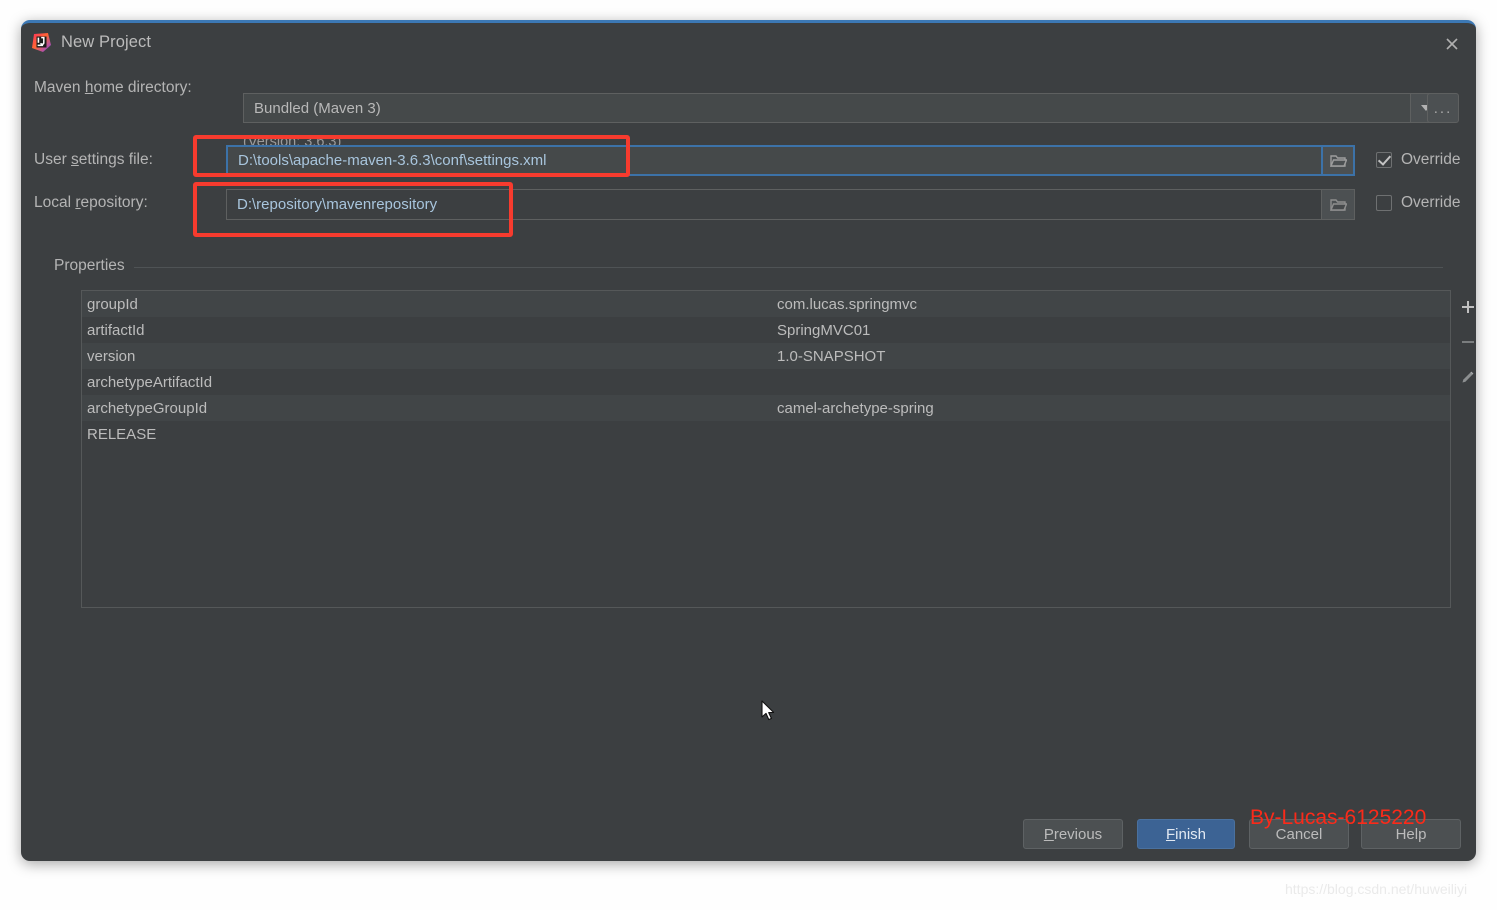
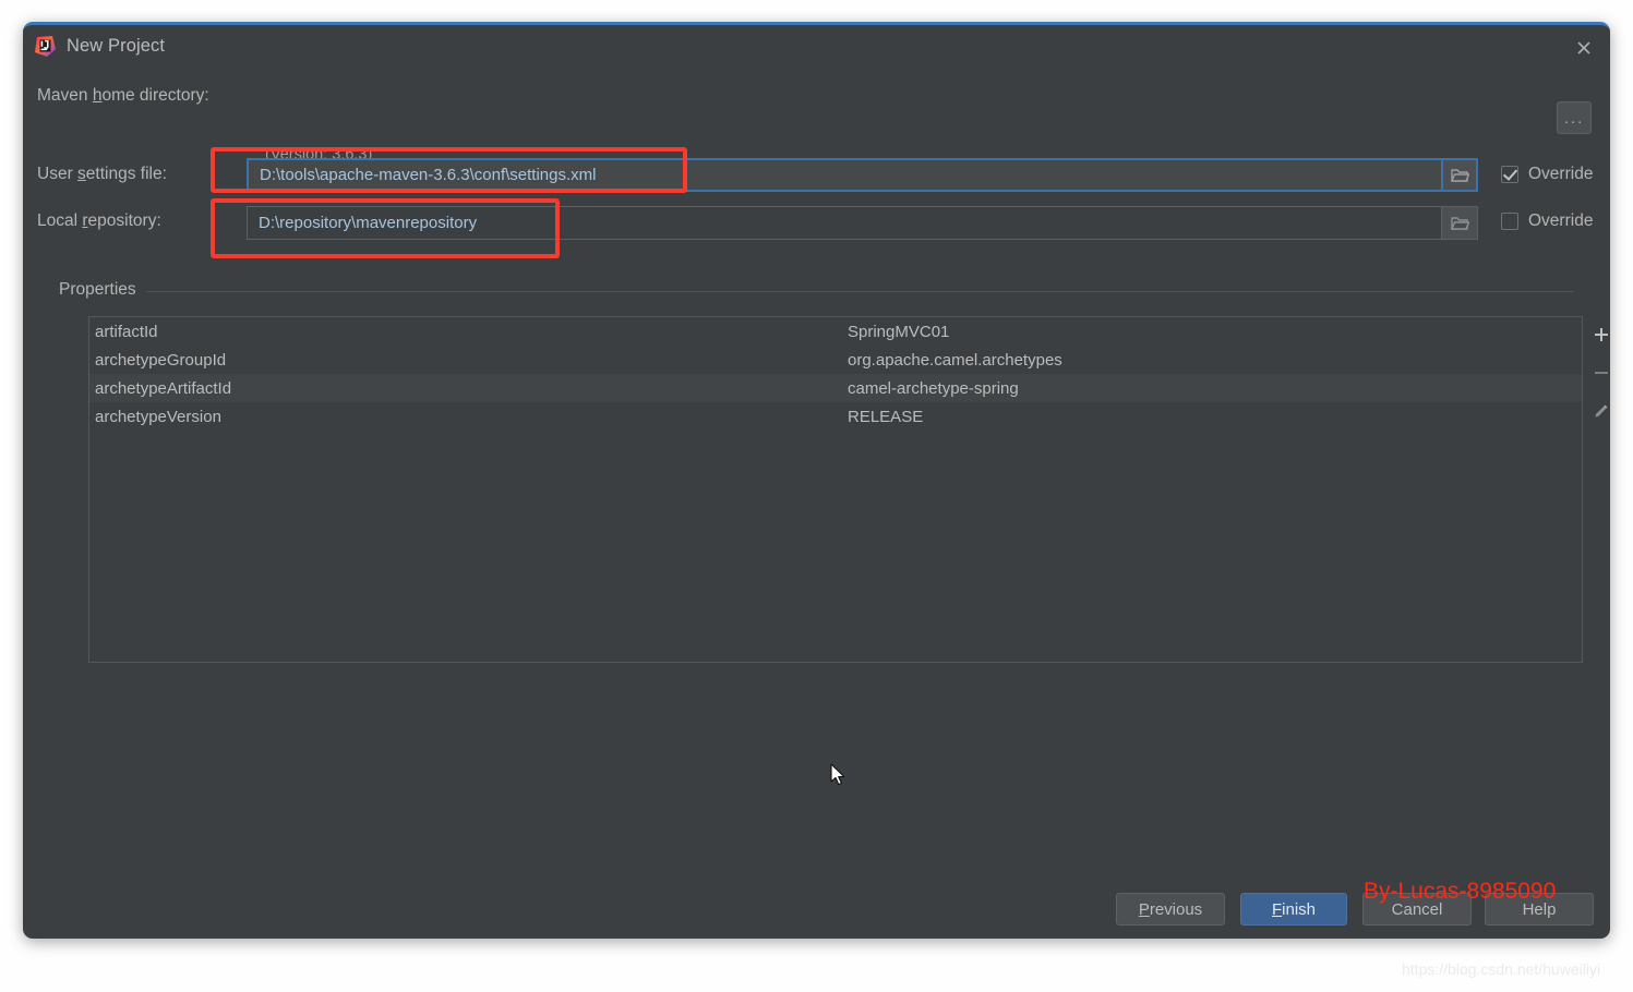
  New Project
  Maven home directory:
- Bundled (Maven 3)
  ...
  (Version: 3.6.3)
  User settings file:
  D:\tools\apache-maven-3.6.3\conf\settings.xml
  Override
  Local repository:
  D:\repository\mavenrepository
  Override
  Properties
- groupId
- com.lucas.springmvc
  artifactId
  SpringMVC01
- version
- 1.0-SNAPSHOT
- archetypeArtifactId
+ archetypeGroupId
+ org.apache.camel.archetypes
- archetypeGroupId
+ archetypeArtifactId
  camel-archetype-spring
+ archetypeVersion
  RELEASE
  Previous
  Finish
  Cancel
  Help
- By-Lucas-6125220
+ By-Lucas-8985090
